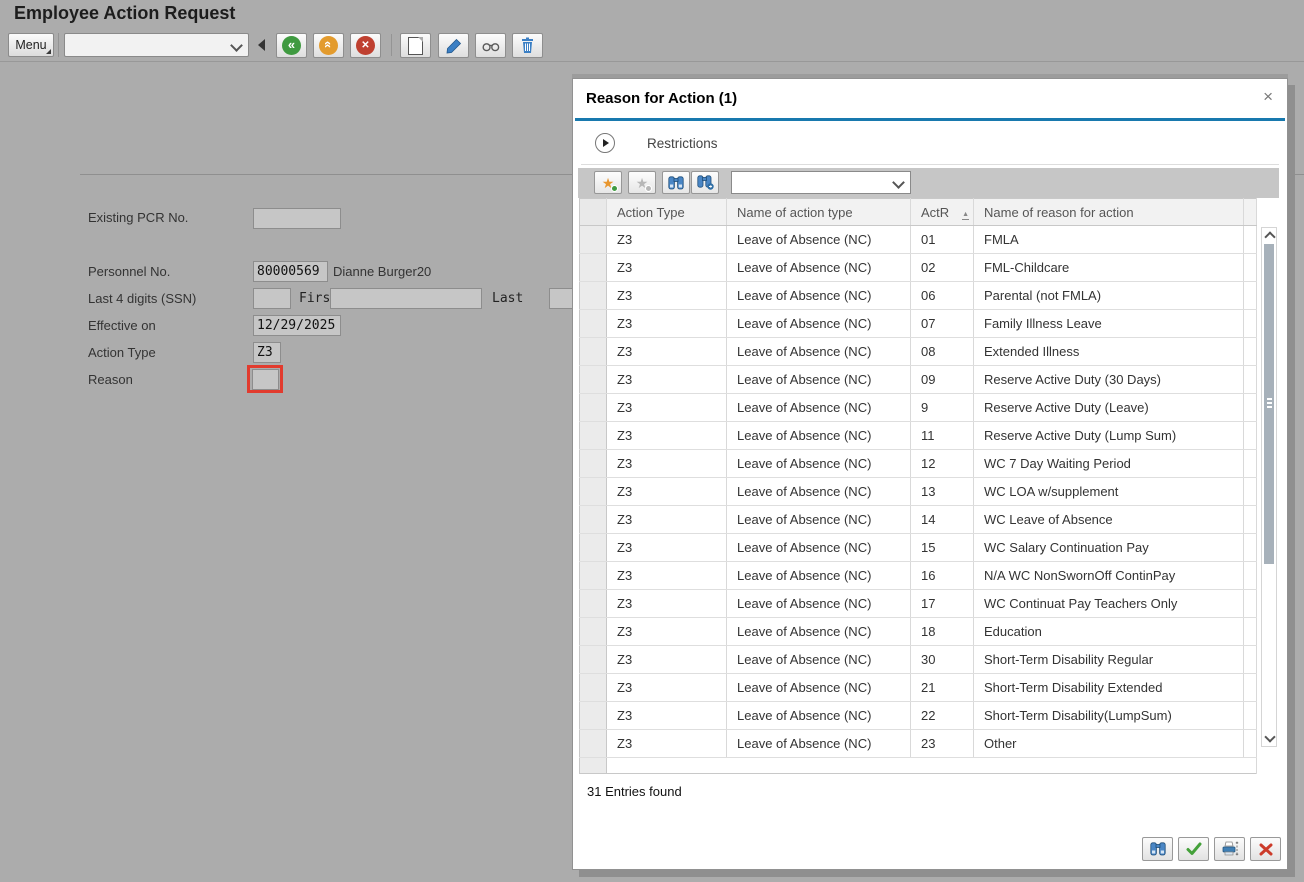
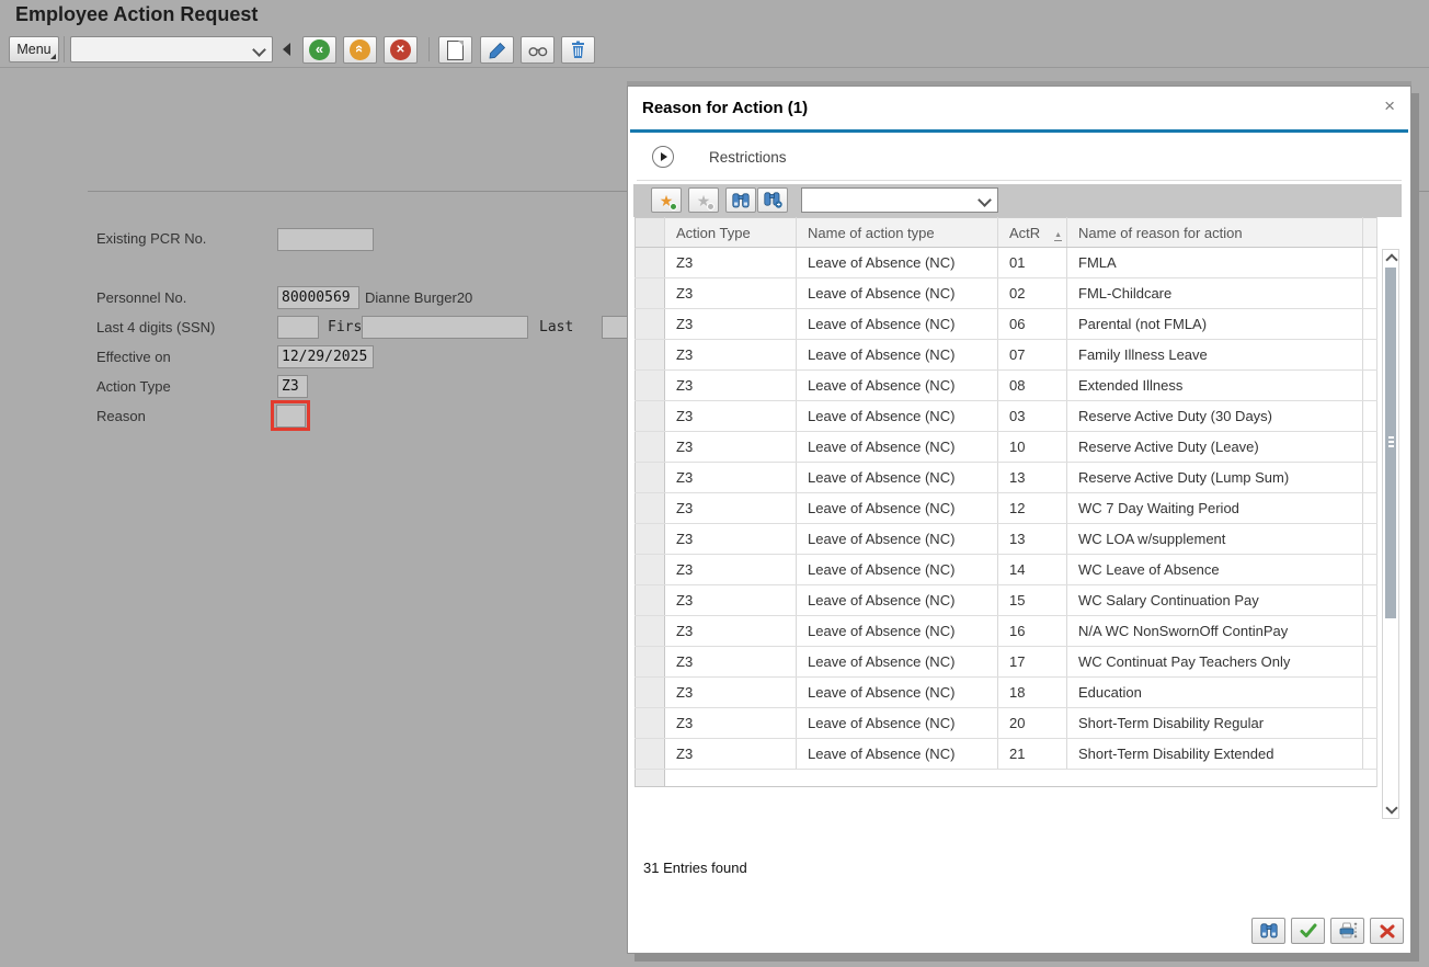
  Employee Action Request
  Menu
  «
  ✕
  Existing PCR No.
  Personnel No.
  80000569
  Dianne Burger20
  Last 4 digits (SSN)
  Firs
  Last
  Effective on
  12/29/2025
  Action Type
  Z3
  Reason
  Reason for Action (1)
  ×
  Restrictions
  ★
  ★
  	Action Type	Name of action type	ActR	Name of reason for action
  	Z3	Leave of Absence (NC)	01	FMLA
  	Z3	Leave of Absence (NC)	02	FML-Childcare
  	Z3	Leave of Absence (NC)	06	Parental (not FMLA)
  	Z3	Leave of Absence (NC)	07	Family Illness Leave
  	Z3	Leave of Absence (NC)	08	Extended Illness
- 	Z3	Leave of Absence (NC)	09	Reserve Active Duty (30 Days)
+ 	Z3	Leave of Absence (NC)	03	Reserve Active Duty (30 Days)
- 	Z3	Leave of Absence (NC)	9	Reserve Active Duty (Leave)
+ 	Z3	Leave of Absence (NC)	10	Reserve Active Duty (Leave)
- 	Z3	Leave of Absence (NC)	11	Reserve Active Duty (Lump Sum)
+ 	Z3	Leave of Absence (NC)	13	Reserve Active Duty (Lump Sum)
  	Z3	Leave of Absence (NC)	12	WC 7 Day Waiting Period
  	Z3	Leave of Absence (NC)	13	WC LOA w/supplement
  	Z3	Leave of Absence (NC)	14	WC Leave of Absence
  	Z3	Leave of Absence (NC)	15	WC Salary Continuation Pay
  	Z3	Leave of Absence (NC)	16	N/A WC NonSwornOff ContinPay
  	Z3	Leave of Absence (NC)	17	WC Continuat Pay Teachers Only
  	Z3	Leave of Absence (NC)	18	Education
- 	Z3	Leave of Absence (NC)	30	Short-Term Disability Regular
+ 	Z3	Leave of Absence (NC)	20	Short-Term Disability Regular
  	Z3	Leave of Absence (NC)	21	Short-Term Disability Extended
- 	Z3	Leave of Absence (NC)	22	Short-Term Disability(LumpSum)
- 	Z3	Leave of Absence (NC)	23	Other
  31 Entries found
